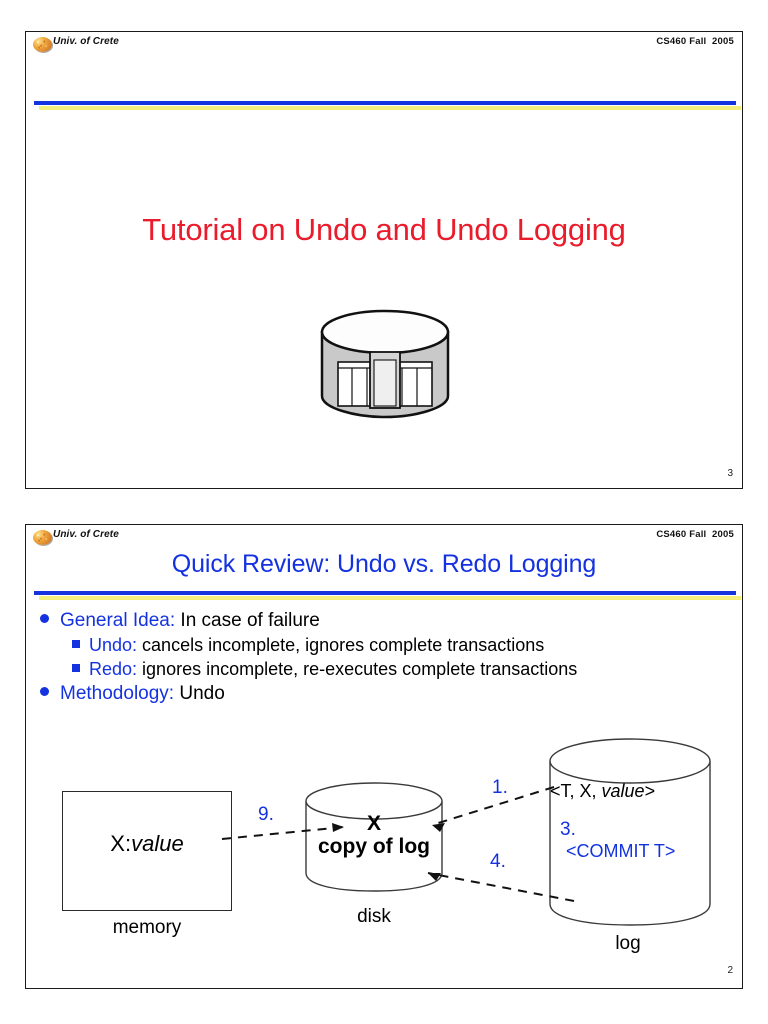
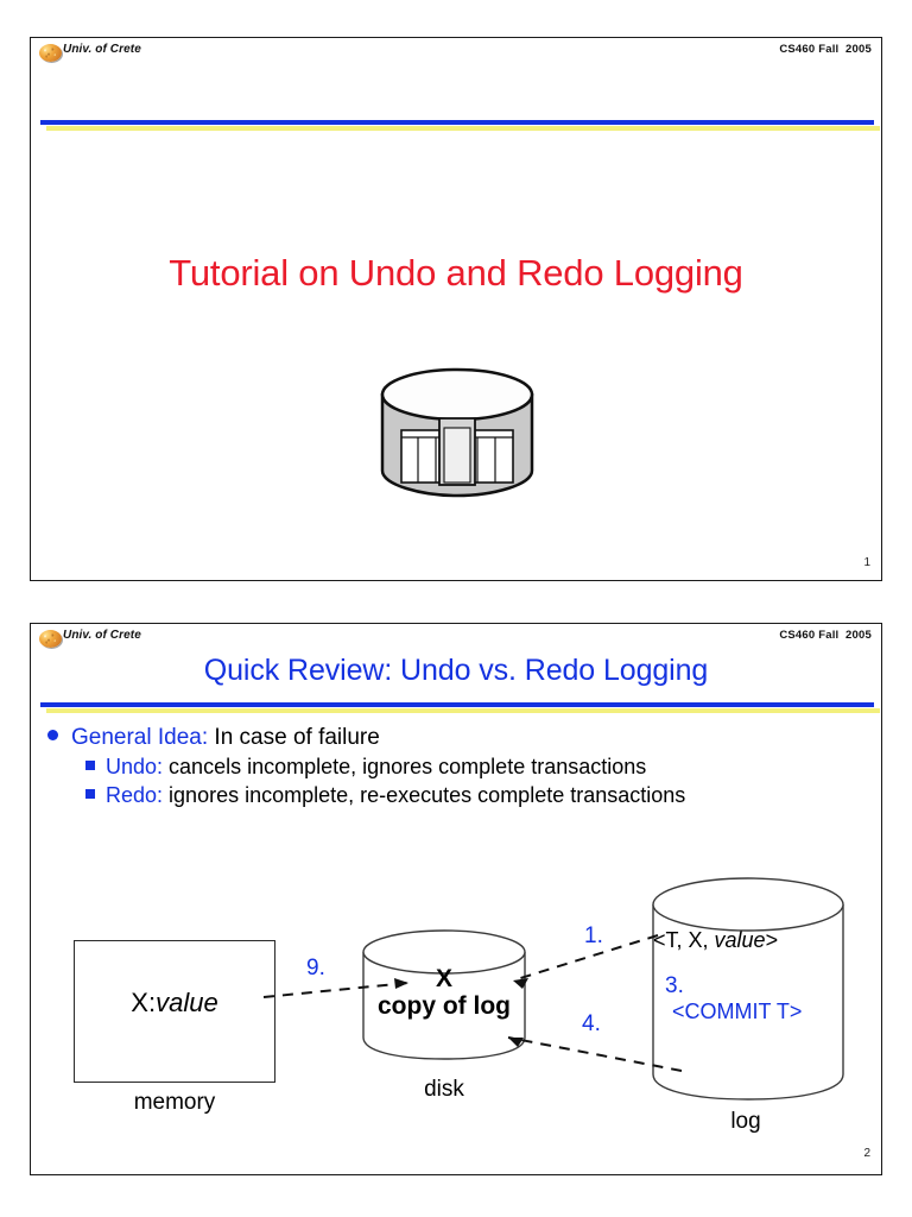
  Univ. of Crete
  CS460 Fall 2005
- Tutorial on Undo and Undo Logging
+ Tutorial on Undo and Redo Logging
- 3
+ 1
  Univ. of Crete
  CS460 Fall 2005
  Quick Review: Undo vs. Redo Logging
  General Idea:
  In case of failure
  Undo:
  cancels incomplete, ignores complete transactions
  Redo:
  ignores incomplete, re-executes complete transactions
- Methodology:
- Undo
  X:value
  memory
  X
  copy of log
  disk
  <T, X, value>
  3.
  <COMMIT T>
  log
  1.
  9.
  4.
  2
